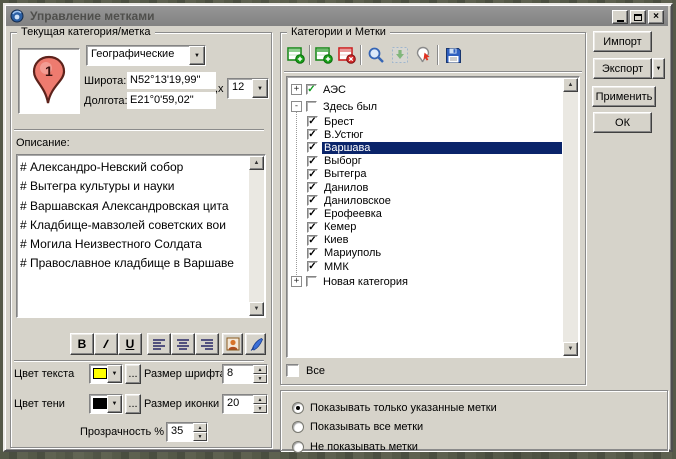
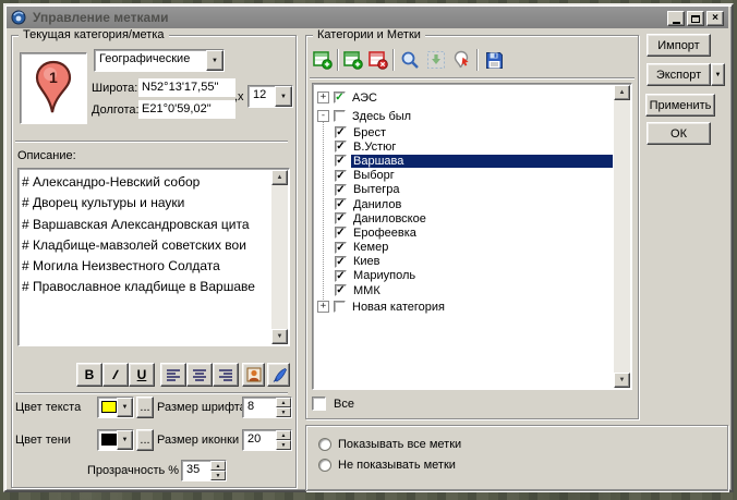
  Управление метками
  ×
  Текущая категория/метка
  1
  Географические
  Широта:
- N52°13'19,99"
+ N52°13'17,55"
  Долгота
  E21°0'59,02"
  ,x
  12
  Описание:
  # Александро-Невский собор
- # Вытегра культуры и науки
+ # Дворец культуры и науки
  # Варшавская Александровская цита
  # Кладбище-мавзолей советских вои
  # Могила Неизвестного Солдата
  # Православное кладбище в Варшаве
  B
  U
  Цвет текста
  ...
  Размер шрифт
  8
  Цвет тени
  ...
  Размер иконки
  20
  Прозрачность %
  35
  Категории и Метки
  +
  ✓
  АЭС
  -
  Здесь был
  ✓
  Брест
  ✓
  В.Устюг
  ✓
  Варшава
  ✓
  Выборг
  ✓
  Вытегра
  ✓
  Данилов
  ✓
  Даниловское
  ✓
  Ерофеевка
  ✓
  Кемер
  ✓
  Киев
  ✓
  Мариуполь
  ✓
  ММК
  +
  Новая категория
  Все
- Показывать только указанные метки
  Показывать все метки
  Не показывать метки
  Импорт
  Экспорт
  Применить
  ОК
